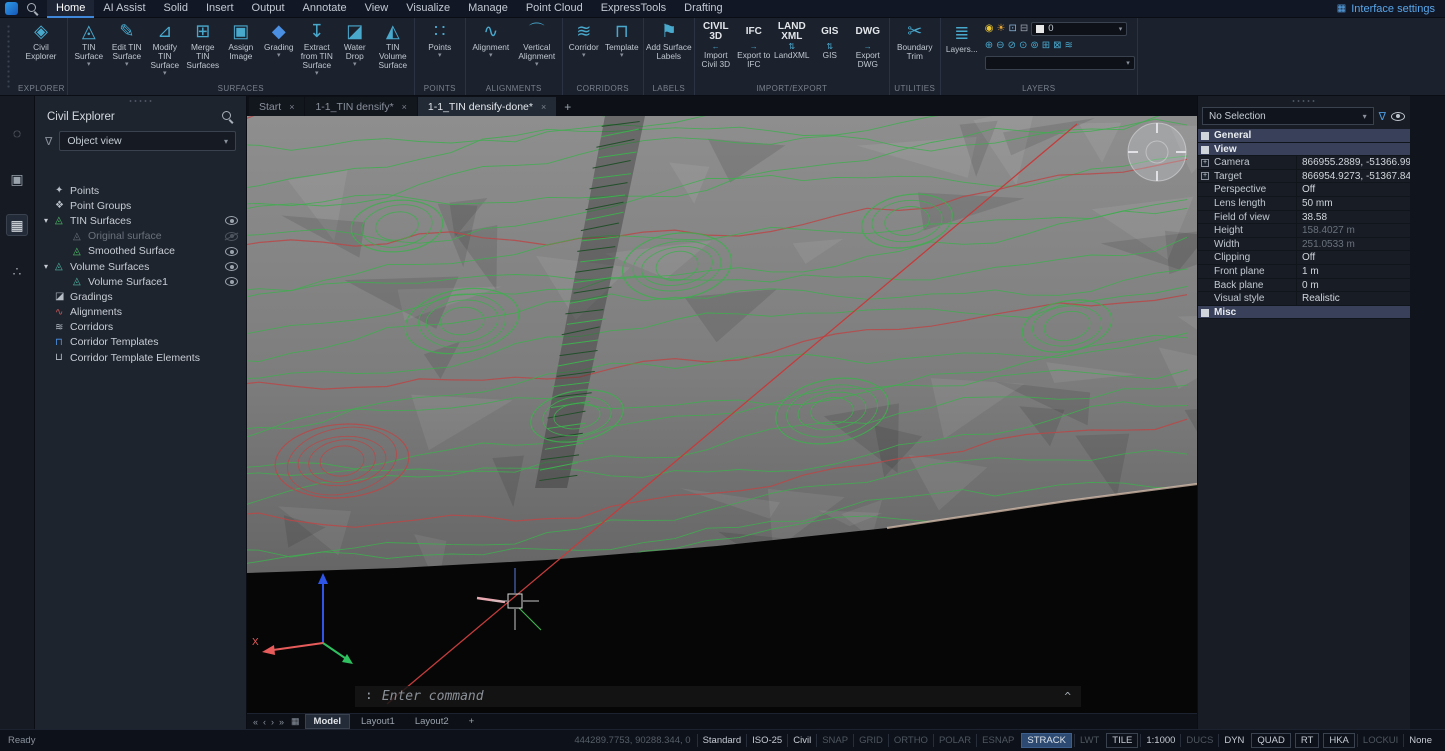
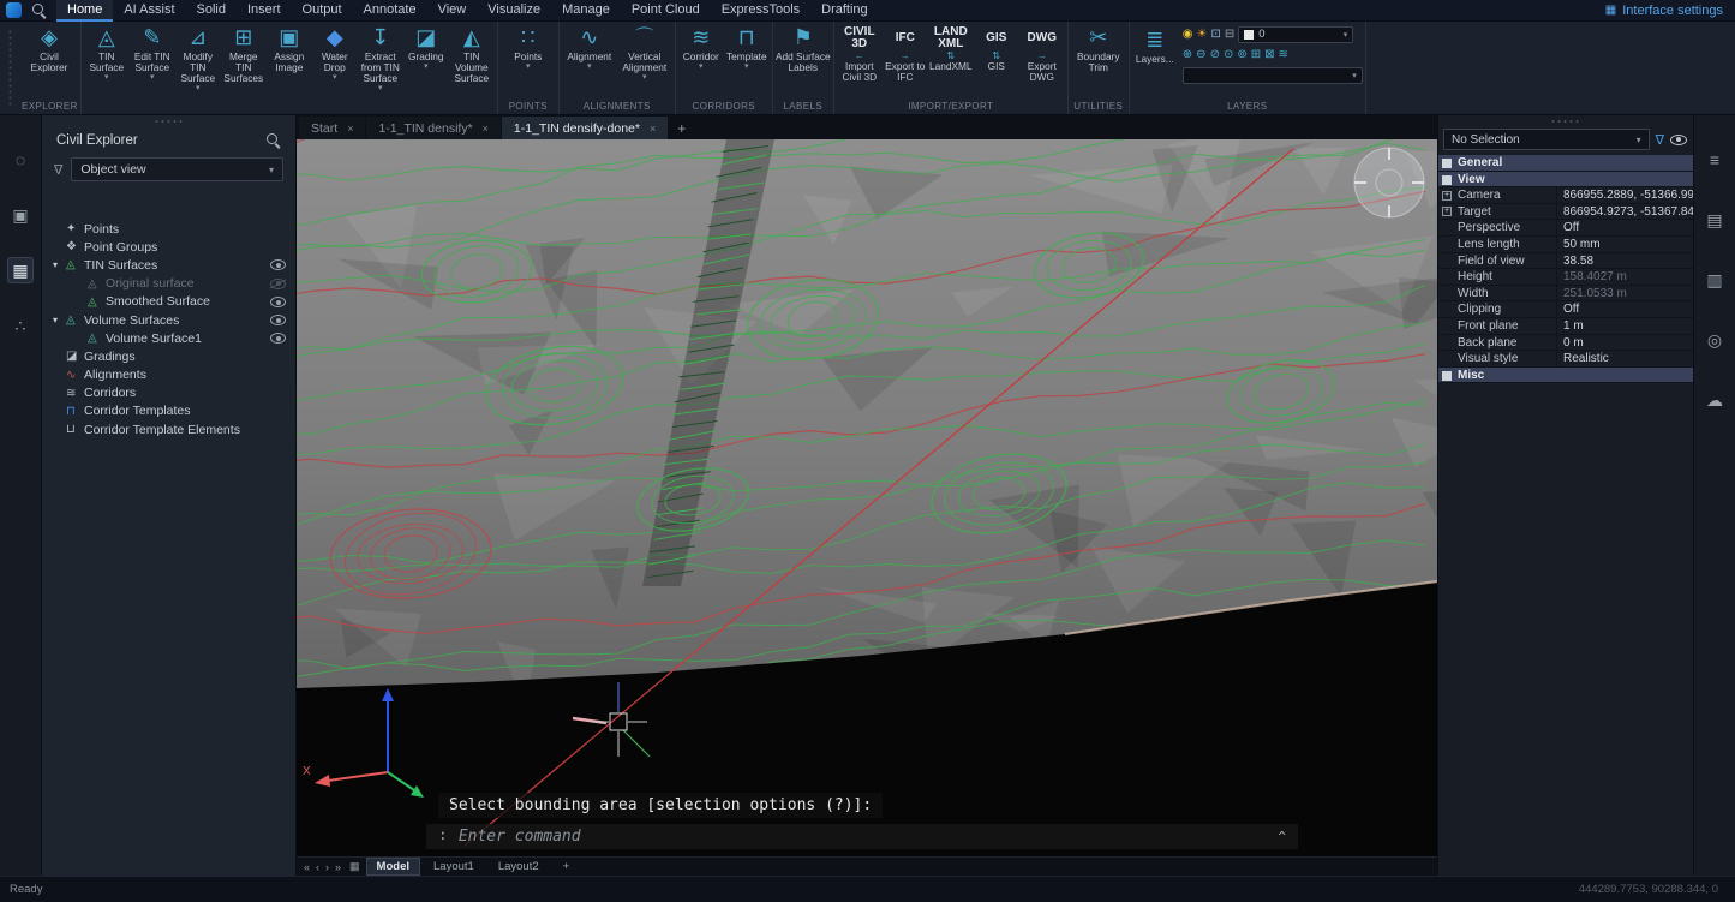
  Home
  AI Assist
  Solid
  Insert
  Output
  Annotate
  View
  Visualize
  Manage
  Point Cloud
  ExpressTools
  Drafting
  ▦
  Interface settings
  ◈
  Civil Explorer
  EXPLORER
  ◬
  TIN Surface
  ✎
  Edit TIN Surface
  ⊿
  Modify TIN Surface
  ⊞
  Merge TIN Surfaces
  ▣
  Assign Image
  ◆
- Grading
+ Water Drop
  ↧
  Extract from TIN Surface
  ◪
- Water Drop
+ Grading
  ◭
  TIN Volume Surface
- SURFACES
  ∷
  Points
  POINTS
  ∿
  Alignment
  ⌒
  Vertical Alignment
  ALIGNMENTS
  ≋
  Corridor
  ⊓
  Template
  CORRIDORS
  ⚑
  Add Surface Labels
  LABELS
  CIVIL
  3D
  ←
  Import Civil 3D
  IFC
  →
  Export to IFC
  LAND
  XML
  ⇅
  LandXML
  GIS
  ⇅
  GIS
  DWG
  →
  Export DWG
  IMPORT/EXPORT
  ✂
  Boundary Trim
  UTILITIES
  ≣
  Layers...
  ◉
  ☀
  ⊡
  ⊟
  0
  ⊕
  ⊖
  ⊘
  ⊙
  ⊚
  ⊞
  ⊠
  ≋
  LAYERS
  ◌
  ▣
  ▦
  ∴
  Civil Explorer
  ∇
  Object view
  ▾
  ✦
  Points
  ❖
  Point Groups
  ▾
  ◬
  TIN Surfaces
  ◬
  Original surface
  ◬
  Smoothed Surface
  ▾
  ◬
  Volume Surfaces
  ◬
  Volume Surface1
  ◪
  Gradings
  ∿
  Alignments
  ≋
  Corridors
  ⊓
  Corridor Templates
  ⊔
  Corridor Template Elements
  Start
  ×
  1-1_TIN densify*
  ×
  1-1_TIN densify-done*
  ×
  +
  X
+ Select bounding area [selection options (?)]:
  ∶
  Enter command
  ^
  «
  ‹
  ›
  »
  ▦
  Model
  Layout1
  Layout2
  +
  No Selection
  ▾
  ∇
  General
  View
  Camera
  866955.2889, -51366.99
  Target
  866954.9273, -51367.84
  Perspective
  Off
  Lens length
  50 mm
  Field of view
  38.58
  Height
  158.4027 m
  Width
  251.0533 m
  Clipping
  Off
  Front plane
  1 m
  Back plane
  0 m
  Visual style
  Realistic
  Misc
+ ≡
+ ▤
+ ▥
+ ◎
+ ☁
  Ready
  444289.7753, 90288.344, 0
- Standard
- ISO-25
- Civil
- SNAP
- GRID
- ORTHO
- POLAR
- ESNAP
- STRACK
- LWT
- TILE
- 1:1000
- DUCS
- DYN
- QUAD
- RT
- HKA
- LOCKUI
- None
